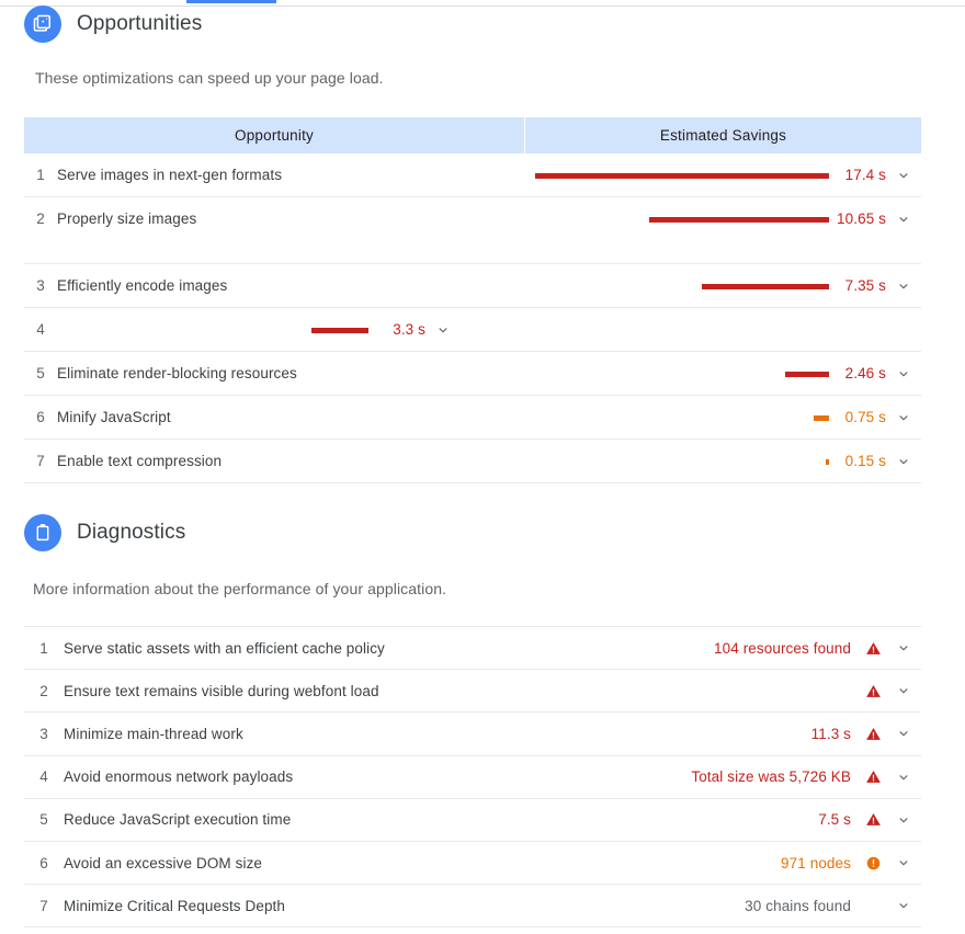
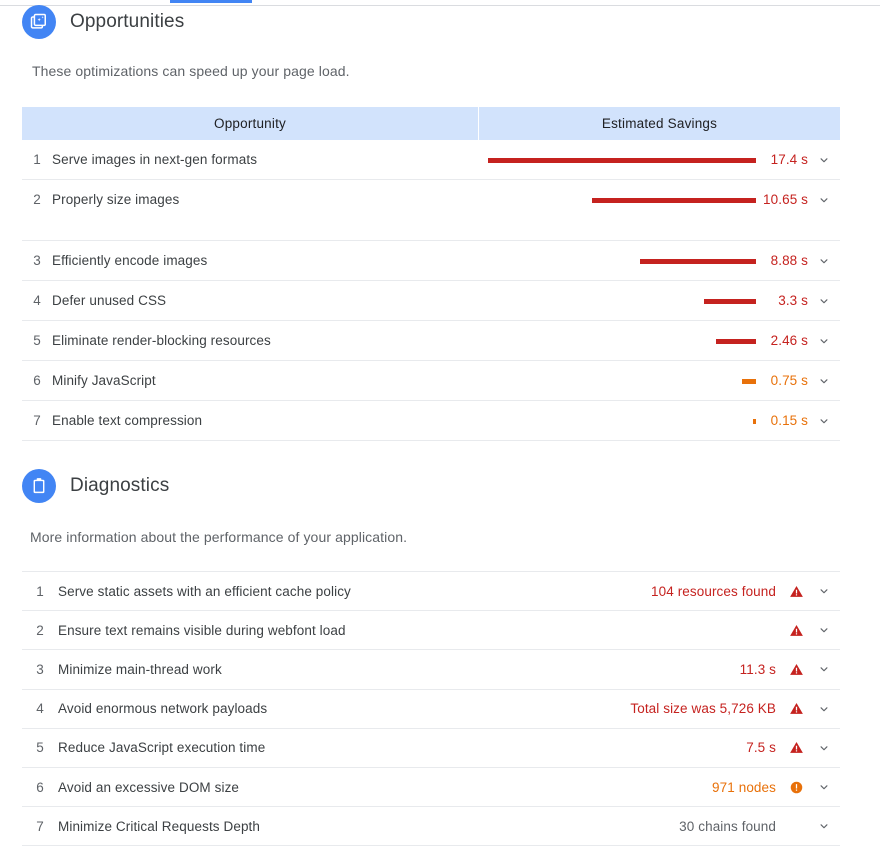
  Opportunities
  These optimizations can speed up your page load.
  Opportunity
  Estimated Savings
  1
  Serve images in next-gen formats
  17.4 s
  2
  Properly size images
  10.65 s
  3
  Efficiently encode images
- 7.35 s
+ 8.88 s
  4
+ Defer unused CSS
  3.3 s
  5
  Eliminate render-blocking resources
  2.46 s
  6
  Minify JavaScript
  0.75 s
  7
  Enable text compression
  0.15 s
  Diagnostics
  More information about the performance of your application.
  1
  Serve static assets with an efficient cache policy
  104 resources found
  2
  Ensure text remains visible during webfont load
  3
  Minimize main-thread work
  11.3 s
  4
  Avoid enormous network payloads
  Total size was 5,726 KB
  5
  Reduce JavaScript execution time
  7.5 s
  6
  Avoid an excessive DOM size
  971 nodes
  7
  Minimize Critical Requests Depth
  30 chains found
